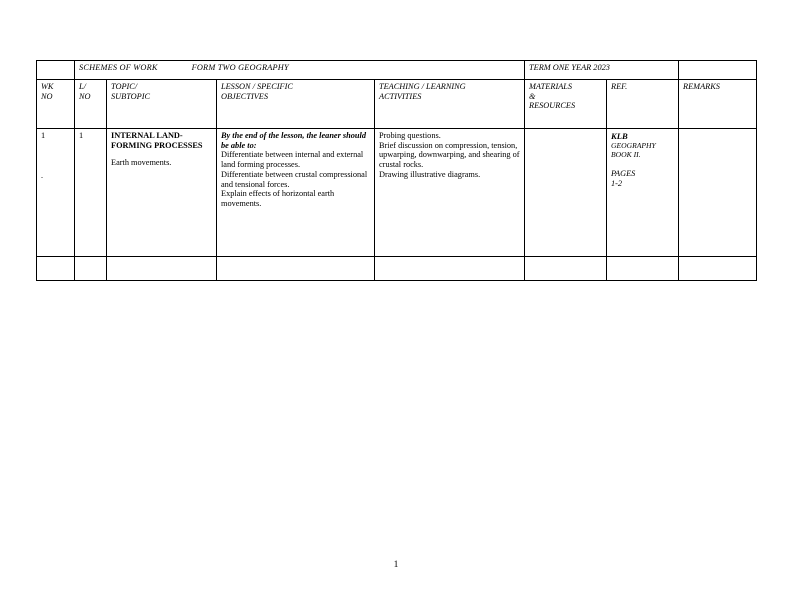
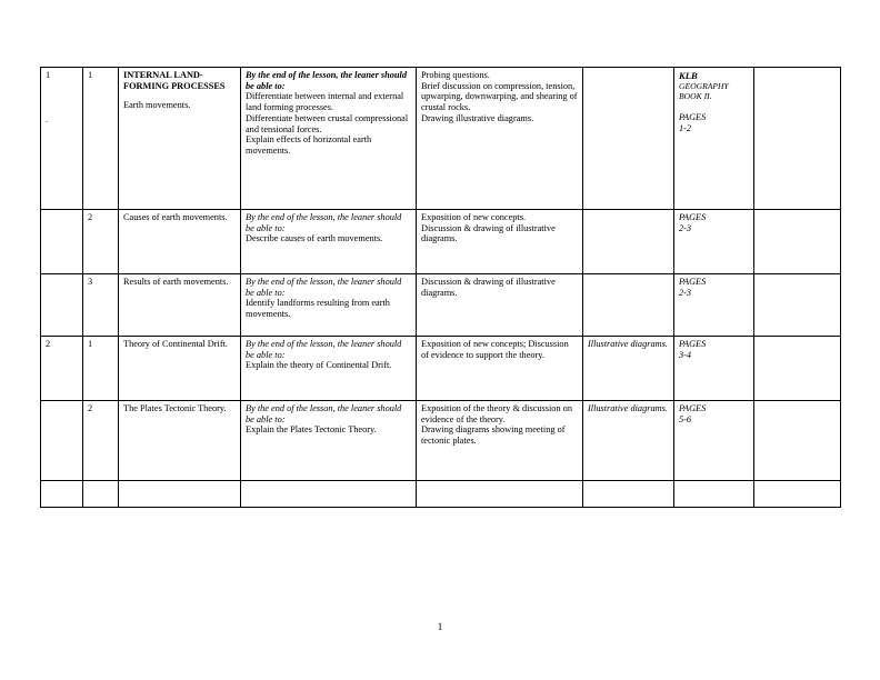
- 	SCHEMES OF WORK FORM TWO GEOGRAPHY	TERM ONE YEAR 2023
- WK NO	L/ NO	TOPIC/ SUBTOPIC	LESSON / SPECIFIC OBJECTIVES	TEACHING / LEARNING ACTIVITIES	MATERIALS & RESOURCES	REF.	REMARKS
  1 .	1	INTERNAL LAND-FORMING PROCESSES Earth movements.	By the end of the lesson, the leaner should be able to: Differentiate between internal and external land forming processes.Differentiate between crustal compressional and tensional forces.Explain effects of horizontal earth movements.	Probing questions.Brief discussion on compression, tension, upwarping, downwarping, and shearing of crustal rocks.Drawing illustrative diagrams.		KLB GEOGRAPHY BOOK II. PAGES1-2
+ 	2	Causes of earth movements.	By the end of the lesson, the leaner should be able to: Describe causes of earth movements.	Exposition of new concepts.Discussion & drawing of illustrative diagrams.		PAGES2-3
+ 	3	Results of earth movements.	By the end of the lesson, the leaner should be able to: Identify landforms resulting from earth movements.	Discussion & drawing of illustrative diagrams.		PAGES2-3
+ 2	1	Theory of Continental Drift.	By the end of the lesson, the leaner should be able to: Explain the theory of Continental Drift.	Exposition of new concepts; Discussion of evidence to support the theory.	Illustrative diagrams.	PAGES3-4
+ 	2	The Plates Tectonic Theory.	By the end of the lesson, the leaner should be able to: Explain the Plates Tectonic Theory.	Exposition of the theory & discussion on evidence of the theory.Drawing diagrams showing meeting of tectonic plates.	Illustrative diagrams.	PAGES5-6
  1
